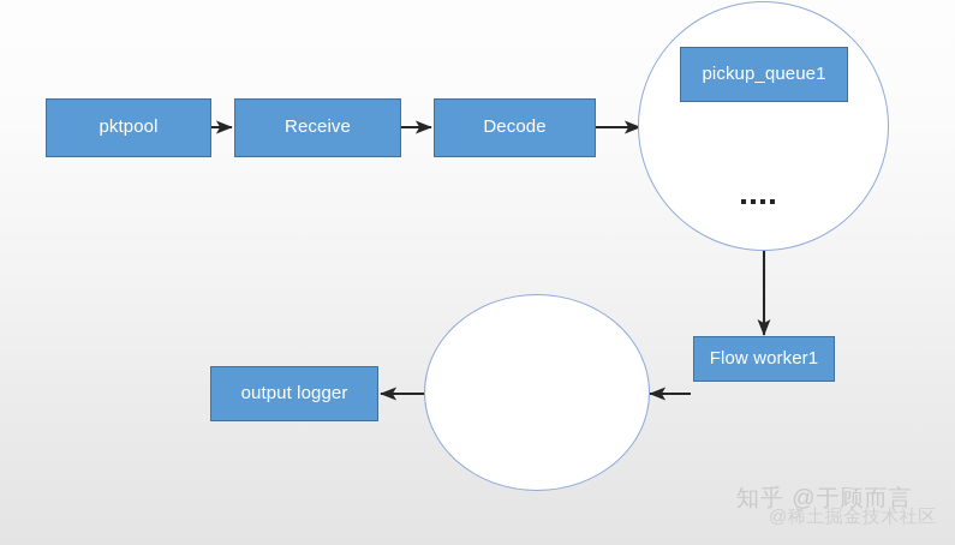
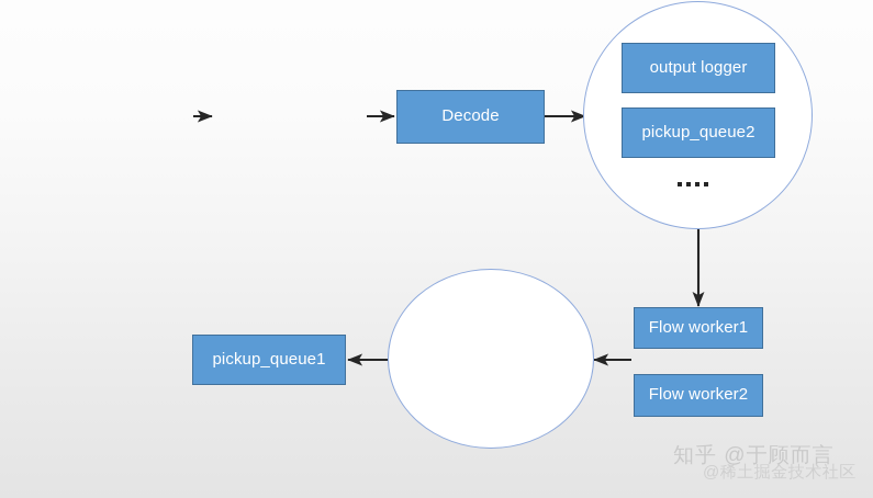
- pktpool
- Receive
  Decode
- pickup_queue1
+ output logger
+ pickup_queue2
  Flow worker1
+ Flow worker2
- output logger
+ pickup_queue1
  知乎 @于顾而言
  @稀土掘金技术社区
